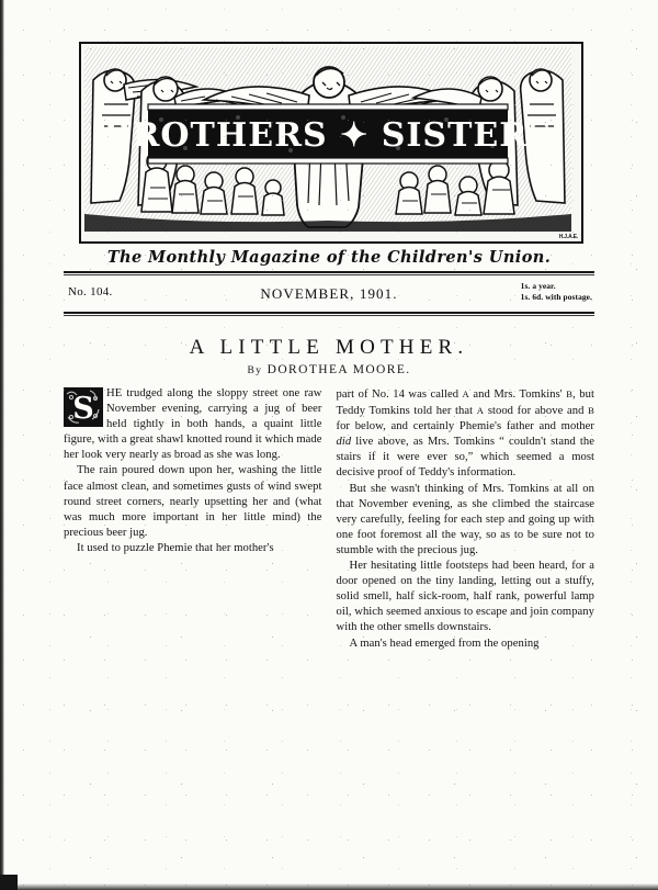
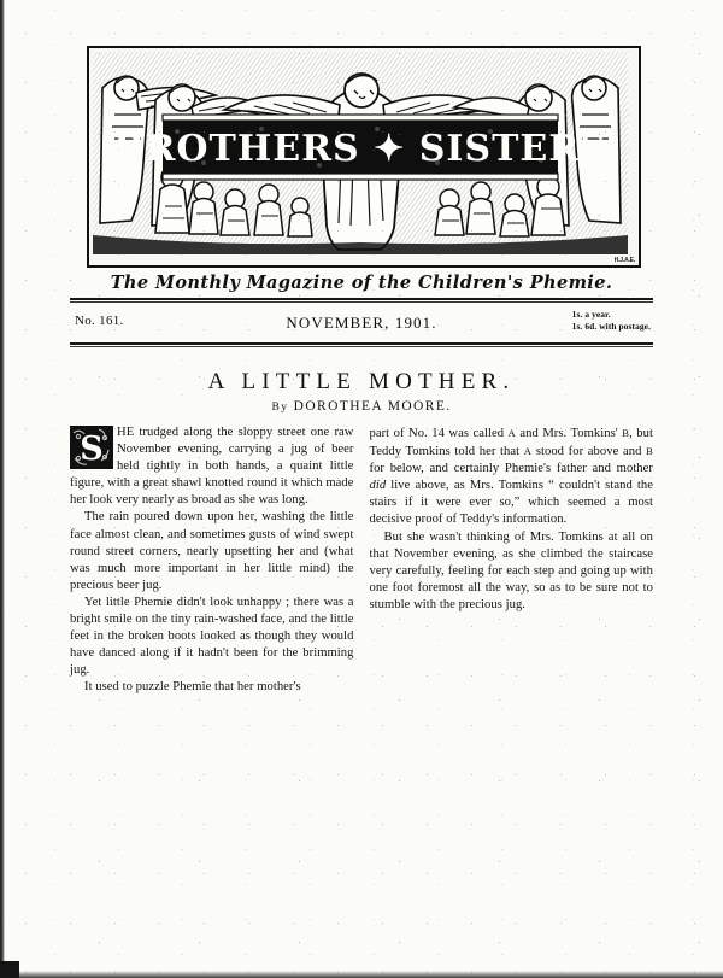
  BROTHERS ✦ SISTERS
- The Monthly Magazine of the Children's Union.
+ The Monthly Magazine of the Children's Phemie.
- No. 104.
+ No. 161.
  NOVEMBER, 1901.
  1s. a year.
  1s. 6d. with postage.
  A LITTLE MOTHER.
  By DOROTHEA MOORE.
  S
  HE trudged along the sloppy street one raw November evening, carrying a jug of beer held tightly in both hands, a quaint little figure, with a great shawl knotted round it which made her look very nearly as broad as she was long.
  The rain poured down upon her, washing the little face almost clean, and sometimes gusts of wind swept round street corners, nearly upsetting her and (what was much more important in her little mind) the precious beer jug.
+ Yet little Phemie didn't look unhappy ; there was a bright smile on the tiny rain-washed face, and the little feet in the broken boots looked as though they would have danced along if it hadn't been for the brimming jug.
  It used to puzzle Phemie that her mother's
  part of No. 14 was called A and Mrs. Tomkins' B, but Teddy Tomkins told her that A stood for above and B for below, and certainly Phemie's father and mother did live above, as Mrs. Tomkins “ couldn't stand the stairs if it were ever so,” which seemed a most decisive proof of Teddy's information.
  But she wasn't thinking of Mrs. Tomkins at all on that November evening, as she climbed the staircase very carefully, feeling for each step and going up with one foot foremost all the way, so as to be sure not to stumble with the precious jug.
- Her hesitating little footsteps had been heard, for a door opened on the tiny landing, letting out a stuffy, solid smell, half sick-room, half rank, powerful lamp oil, which seemed anxious to escape and join company with the other smells downstairs.
- A man's head emerged from the opening
